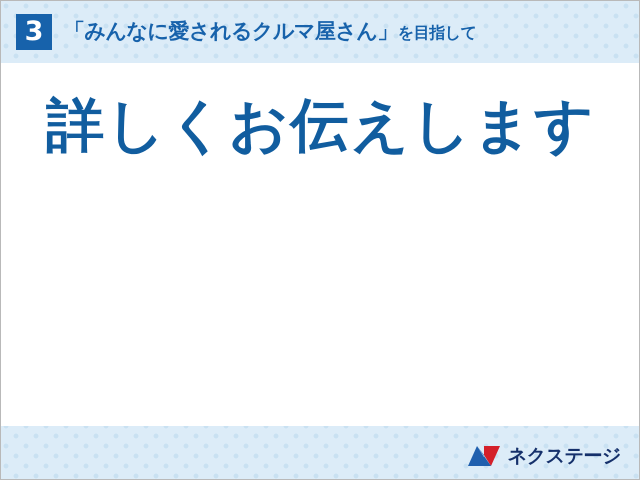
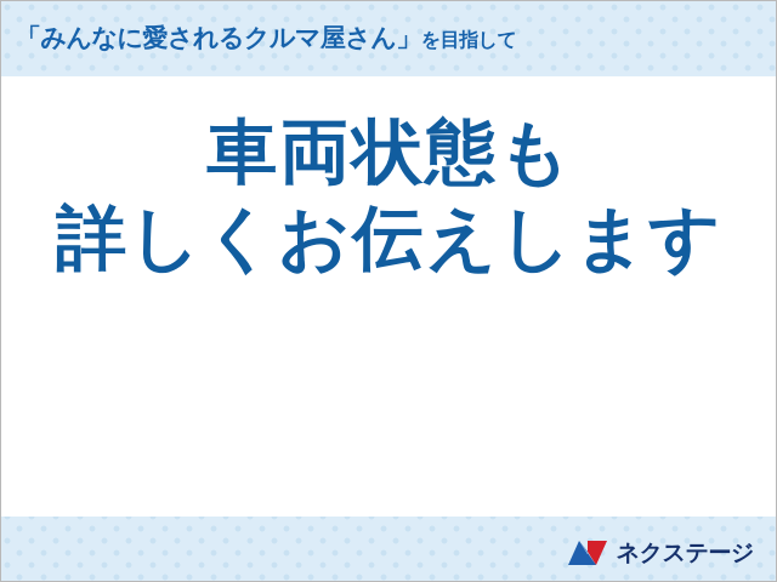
- 3
  「みんなに愛されるクルマ屋さん」を目指して
+ 車両状態も
  詳しくお伝えします
  ネクステージ
